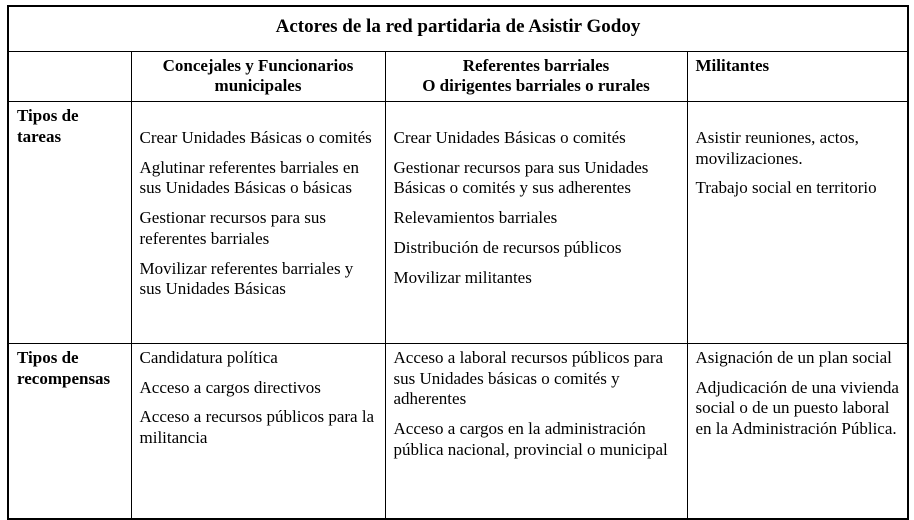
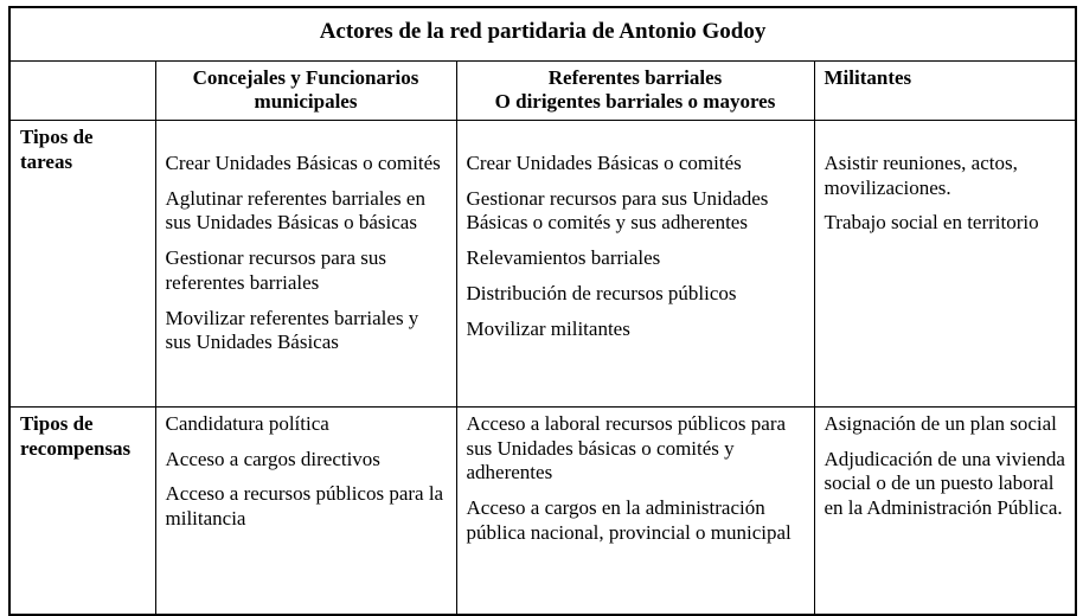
- Actores de la red partidaria de Asistir Godoy
+ Actores de la red partidaria de Antonio Godoy
- 	Concejales y Funcionarios municipales	Referentes barriales O dirigentes barriales o rurales	Militantes
+ 	Concejales y Funcionarios municipales	Referentes barriales O dirigentes barriales o mayores	Militantes
  Tipos de tareas	Crear Unidades Básicas o comités Aglutinar referentes barriales en sus Unidades Básicas o básicas Gestionar recursos para sus referentes barriales Movilizar referentes barriales y sus Unidades Básicas	Crear Unidades Básicas o comités Gestionar recursos para sus Unidades Básicas o comités y sus adherentes Relevamientos barriales Distribución de recursos públicos Movilizar militantes	Asistir reuniones, actos, movilizaciones. Trabajo social en territorio
  Tipos de recompensas	Candidatura política Acceso a cargos directivos Acceso a recursos públicos para la militancia	Acceso a laboral recursos públicos para sus Unidades básicas o comités y adherentes Acceso a cargos en la administración pública nacional, provincial o municipal	Asignación de un plan social Adjudicación de una vivienda social o de un puesto laboral en la Administración Pública.
